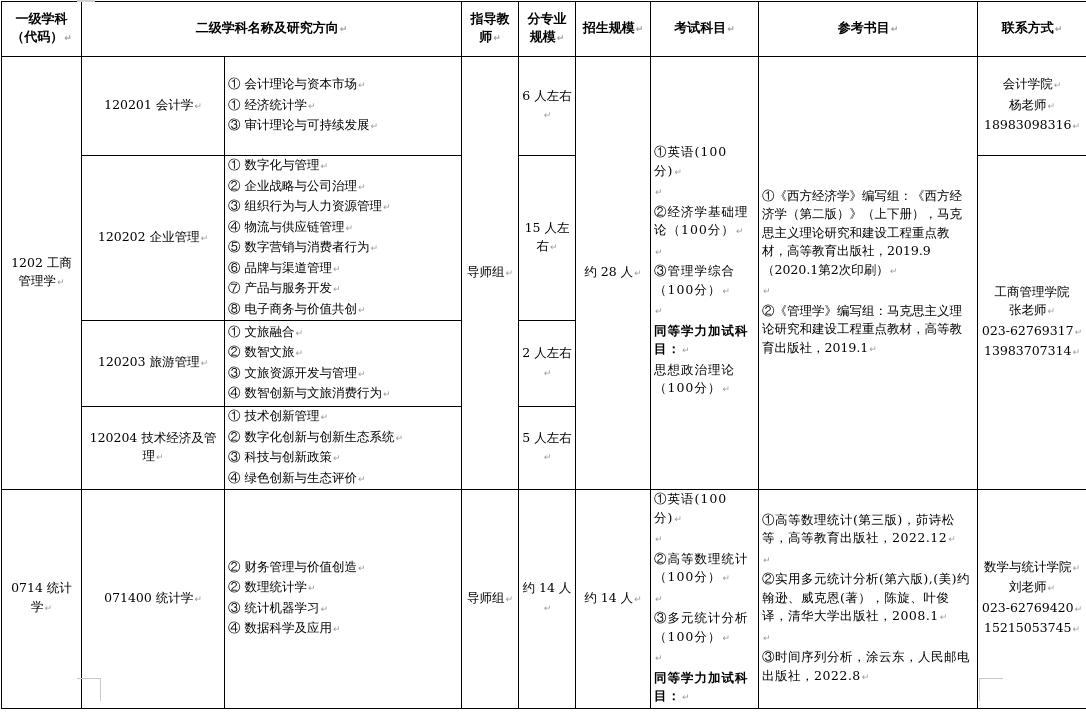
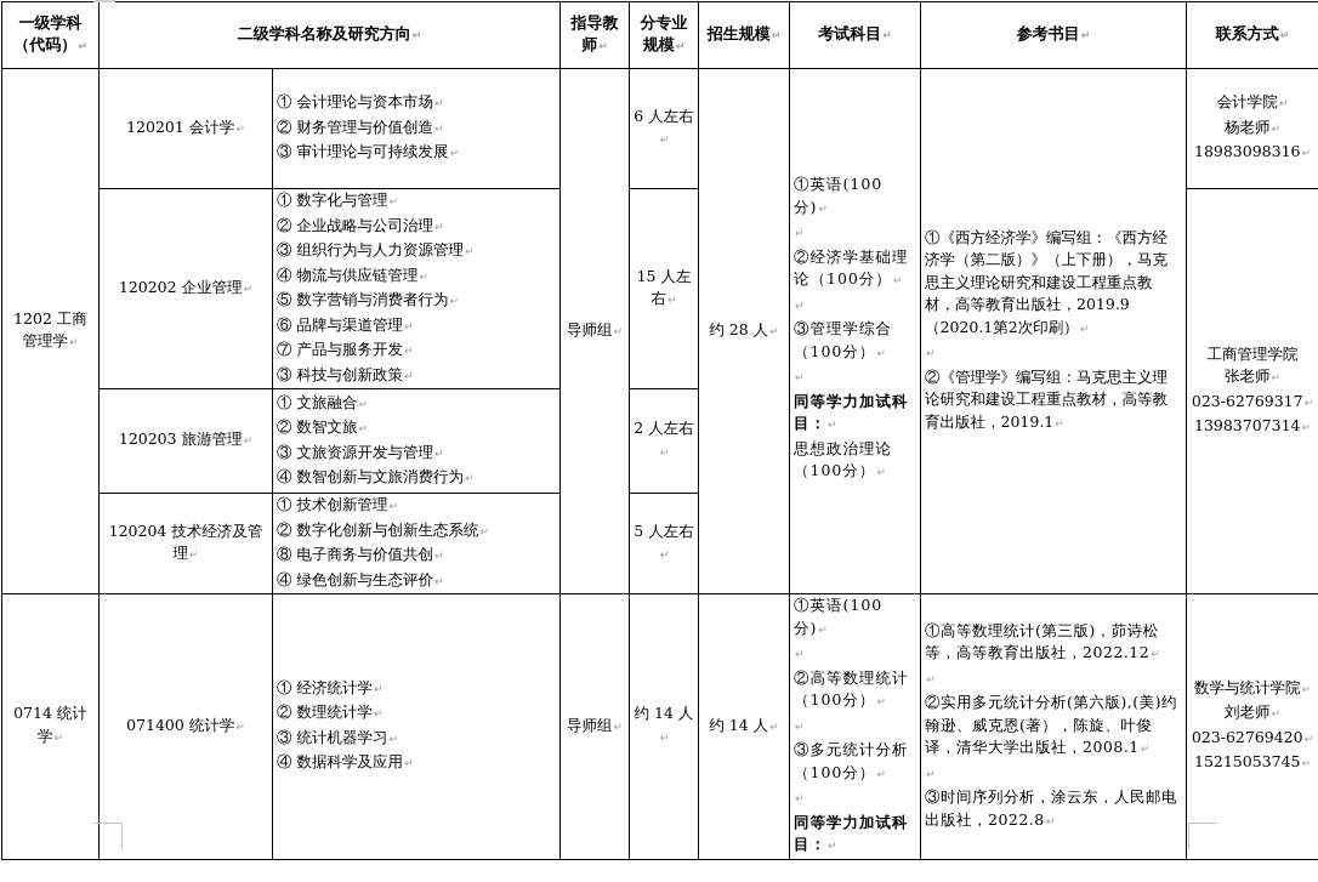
  一级学科（代码）↵	二级学科名称及研究方向↵	指导教师↵	分专业规模↵	招生规模↵	考试科目↵	参考书目↵	联系方式↵
- 1202 工商管理学↵	120201 会计学↵	① 会计理论与资本市场↵ ① 经济统计学↵ ③ 审计理论与可持续发展↵	导师组↵	6 人左右↵	约 28 人↵	①英语(100分)↵ ↵ ②经济学基础理论（100分）↵ ↵ ③管理学综合（100分）↵ ↵ 同等学力加试科目：↵ 思想政治理论（100分）↵	①《西方经济学》编写组：《西方经济学（第二版）》（上下册），马克思主义理论研究和建设工程重点教材，高等教育出版社，2019.9（2020.1第2次印刷）↵ ↵ ②《管理学》编写组：马克思主义理论研究和建设工程重点教材，高等教育出版社，2019.1↵	会计学院↵ 杨老师↵ 18983098316↵
+ 1202 工商管理学↵	120201 会计学↵	① 会计理论与资本市场↵ ② 财务管理与价值创造↵ ③ 审计理论与可持续发展↵	导师组↵	6 人左右↵	约 28 人↵	①英语(100分)↵ ↵ ②经济学基础理论（100分）↵ ↵ ③管理学综合（100分）↵ ↵ 同等学力加试科目：↵ 思想政治理论（100分）↵	①《西方经济学》编写组：《西方经济学（第二版）》（上下册），马克思主义理论研究和建设工程重点教材，高等教育出版社，2019.9（2020.1第2次印刷）↵ ↵ ②《管理学》编写组：马克思主义理论研究和建设工程重点教材，高等教育出版社，2019.1↵	会计学院↵ 杨老师↵ 18983098316↵
- 120202 企业管理↵	① 数字化与管理↵ ② 企业战略与公司治理↵ ③ 组织行为与人力资源管理↵ ④ 物流与供应链管理↵ ⑤ 数字营销与消费者行为↵ ⑥ 品牌与渠道管理↵ ⑦ 产品与服务开发↵ ⑧ 电子商务与价值共创↵	15 人左右↵	工商管理学院 张老师↵ 023-62769317↵ 13983707314↵
+ 120202 企业管理↵	① 数字化与管理↵ ② 企业战略与公司治理↵ ③ 组织行为与人力资源管理↵ ④ 物流与供应链管理↵ ⑤ 数字营销与消费者行为↵ ⑥ 品牌与渠道管理↵ ⑦ 产品与服务开发↵ ③ 科技与创新政策↵	15 人左右↵	工商管理学院 张老师↵ 023-62769317↵ 13983707314↵
  120203 旅游管理↵	① 文旅融合↵ ② 数智文旅↵ ③ 文旅资源开发与管理↵ ④ 数智创新与文旅消费行为↵	2 人左右↵
- 120204 技术经济及管理↵	① 技术创新管理↵ ② 数字化创新与创新生态系统↵ ③ 科技与创新政策↵ ④ 绿色创新与生态评价↵	5 人左右↵
+ 120204 技术经济及管理↵	① 技术创新管理↵ ② 数字化创新与创新生态系统↵ ⑧ 电子商务与价值共创↵ ④ 绿色创新与生态评价↵	5 人左右↵
- 0714 统计学↵	071400 统计学↵	② 财务管理与价值创造↵ ② 数理统计学↵ ③ 统计机器学习↵ ④ 数据科学及应用↵	导师组↵	约 14 人↵	约 14 人↵	①英语(100分)↵ ↵ ②高等数理统计（100分）↵ ↵ ③多元统计分析（100分）↵ ↵ 同等学力加试科目：↵	①高等数理统计(第三版)，茆诗松等，高等教育出版社，2022.12↵ ↵ ②实用多元统计分析(第六版),(美)约翰逊、威克恩(著），陈旋、叶俊译，清华大学出版社，2008.1↵ ↵ ③时间序列分析，涂云东，人民邮电出版社，2022.8↵	数学与统计学院↵ 刘老师↵ 023-62769420↵ 15215053745↵
+ 0714 统计学↵	071400 统计学↵	① 经济统计学↵ ② 数理统计学↵ ③ 统计机器学习↵ ④ 数据科学及应用↵	导师组↵	约 14 人↵	约 14 人↵	①英语(100分)↵ ↵ ②高等数理统计（100分）↵ ↵ ③多元统计分析（100分）↵ ↵ 同等学力加试科目：↵	①高等数理统计(第三版)，茆诗松等，高等教育出版社，2022.12↵ ↵ ②实用多元统计分析(第六版),(美)约翰逊、威克恩(著），陈旋、叶俊译，清华大学出版社，2008.1↵ ↵ ③时间序列分析，涂云东，人民邮电出版社，2022.8↵	数学与统计学院↵ 刘老师↵ 023-62769420↵ 15215053745↵
